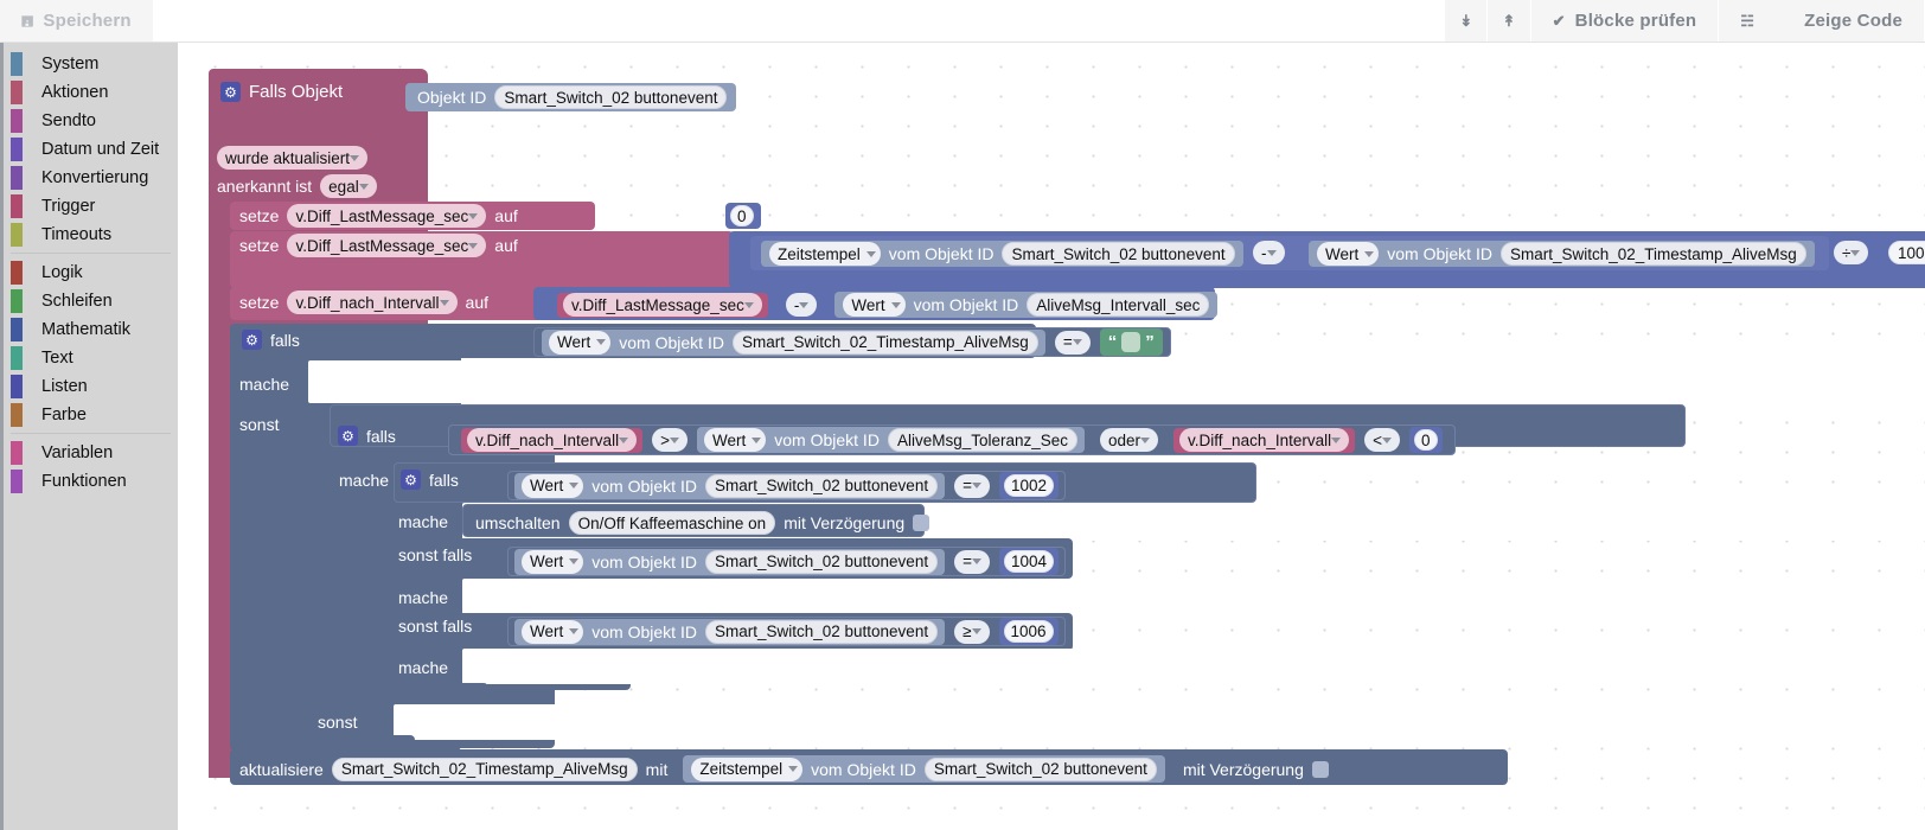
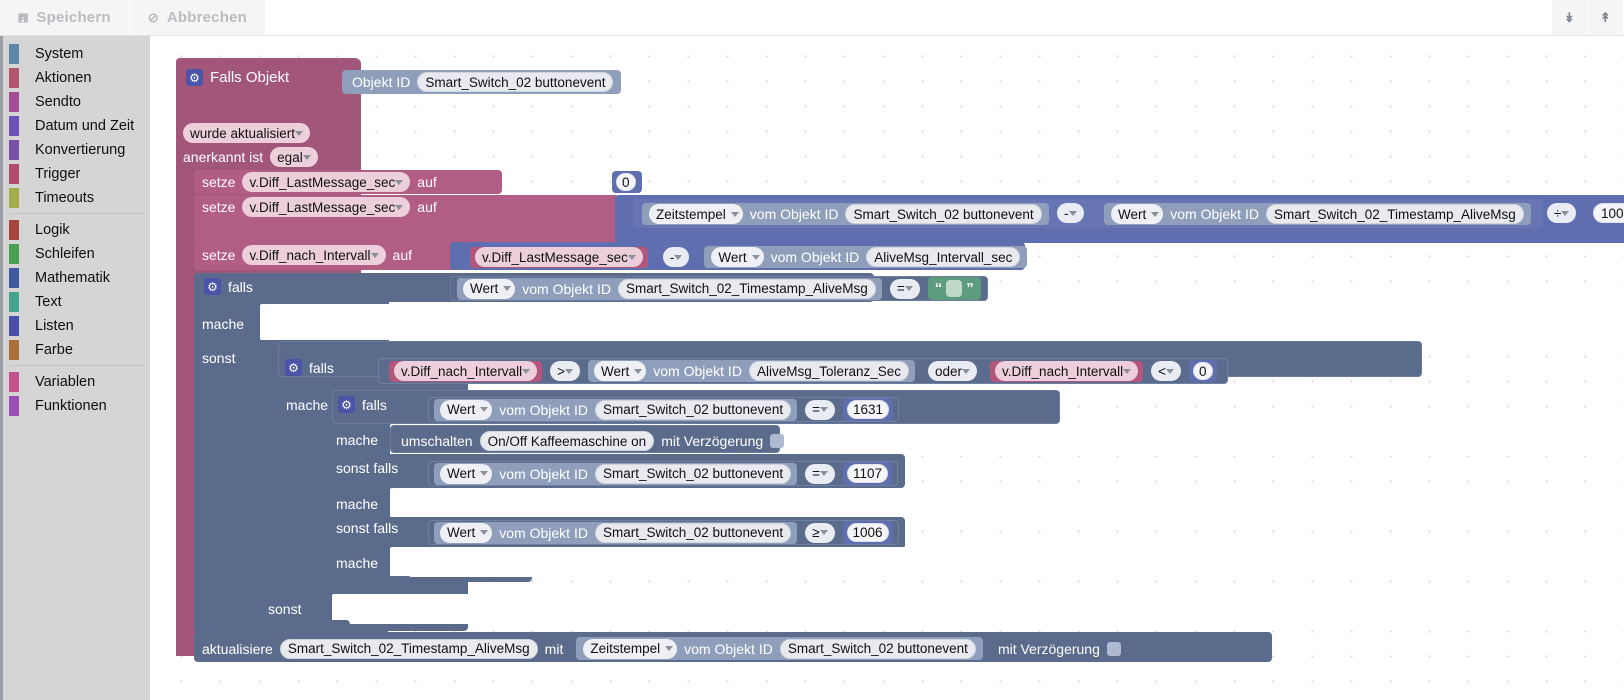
  🖪
  Speichern
+ ⊘
+ Abbrechen
  ↡
  ↟
- ✔
- Blöcke prüfen
- ☵
- Zeige Code
  System
  Aktionen
  Sendto
  Datum und Zeit
  Konvertierung
  Trigger
  Timeouts
  Logik
  Schleifen
  Mathematik
  Text
  Listen
  Farbe
  Variablen
  Funktionen
  ⚙
  Falls Objekt
  Objekt ID
  Smart_Switch_02 buttonevent
  wurde aktualisiert
  anerkannt ist
  egal
  setze
  v.Diff_LastMessage_sec
  auf
  0
  setze
  v.Diff_LastMessage_sec
  auf
  Zeitstempel
  vom Objekt ID
  Smart_Switch_02 buttonevent
  -
  Wert
  vom Objekt ID
  Smart_Switch_02_Timestamp_AliveMsg
  ÷
  100
  setze
  v.Diff_nach_Intervall
  auf
  v.Diff_LastMessage_sec
  -
  Wert
  vom Objekt ID
  AliveMsg_Intervall_sec
  ⚙
  falls
  Wert
  vom Objekt ID
  Smart_Switch_02_Timestamp_AliveMsg
  =
  “
  ”
  mache
  sonst
  ⚙
  falls
  v.Diff_nach_Intervall
  >
  Wert
  vom Objekt ID
  AliveMsg_Toleranz_Sec
  oder
  v.Diff_nach_Intervall
  <
  0
  mache
  sonst
  ⚙
  falls
  Wert
  vom Objekt ID
  Smart_Switch_02 buttonevent
  =
- 1002
+ 1631
  mache
  umschalten
  On/Off Kaffeemaschine on
  mit Verzögerung
  sonst falls
  Wert
  vom Objekt ID
  Smart_Switch_02 buttonevent
  =
- 1004
+ 1107
  mache
  sonst falls
  Wert
  vom Objekt ID
  Smart_Switch_02 buttonevent
  ≥
  1006
  mache
  aktualisiere
  Smart_Switch_02_Timestamp_AliveMsg
  mit
  Zeitstempel
  vom Objekt ID
  Smart_Switch_02 buttonevent
  mit Verzögerung
